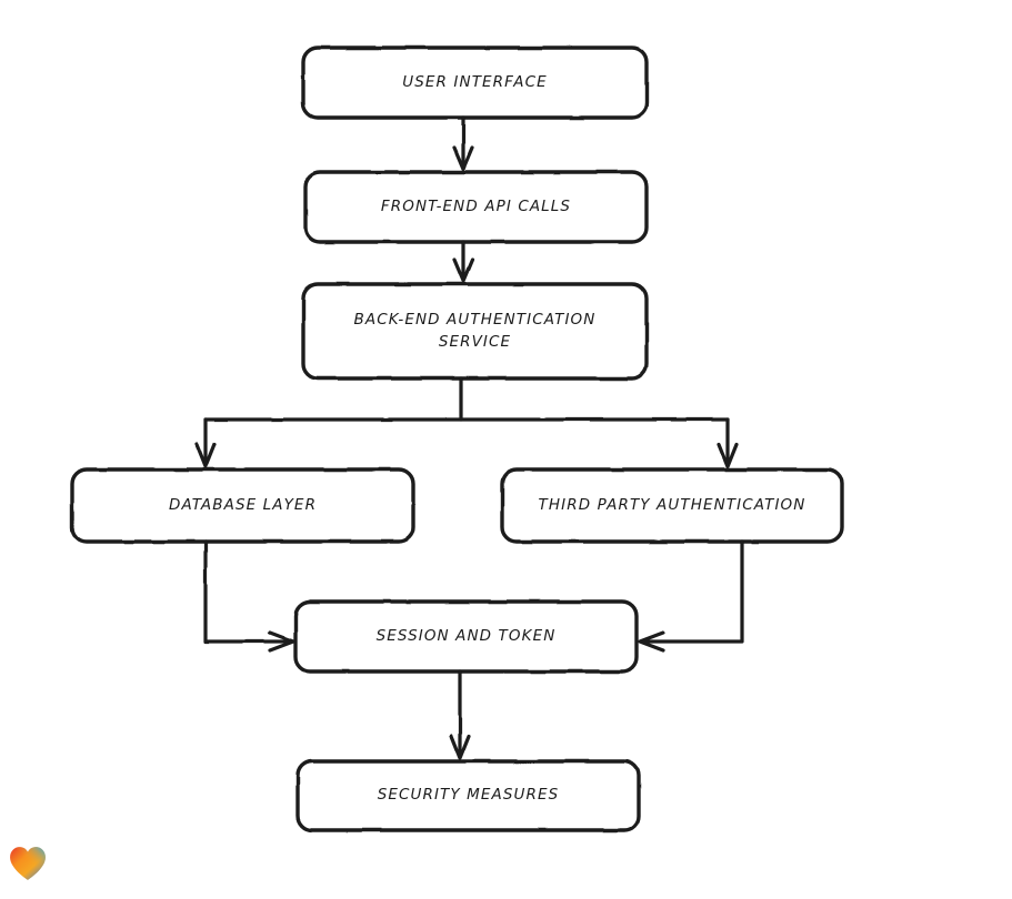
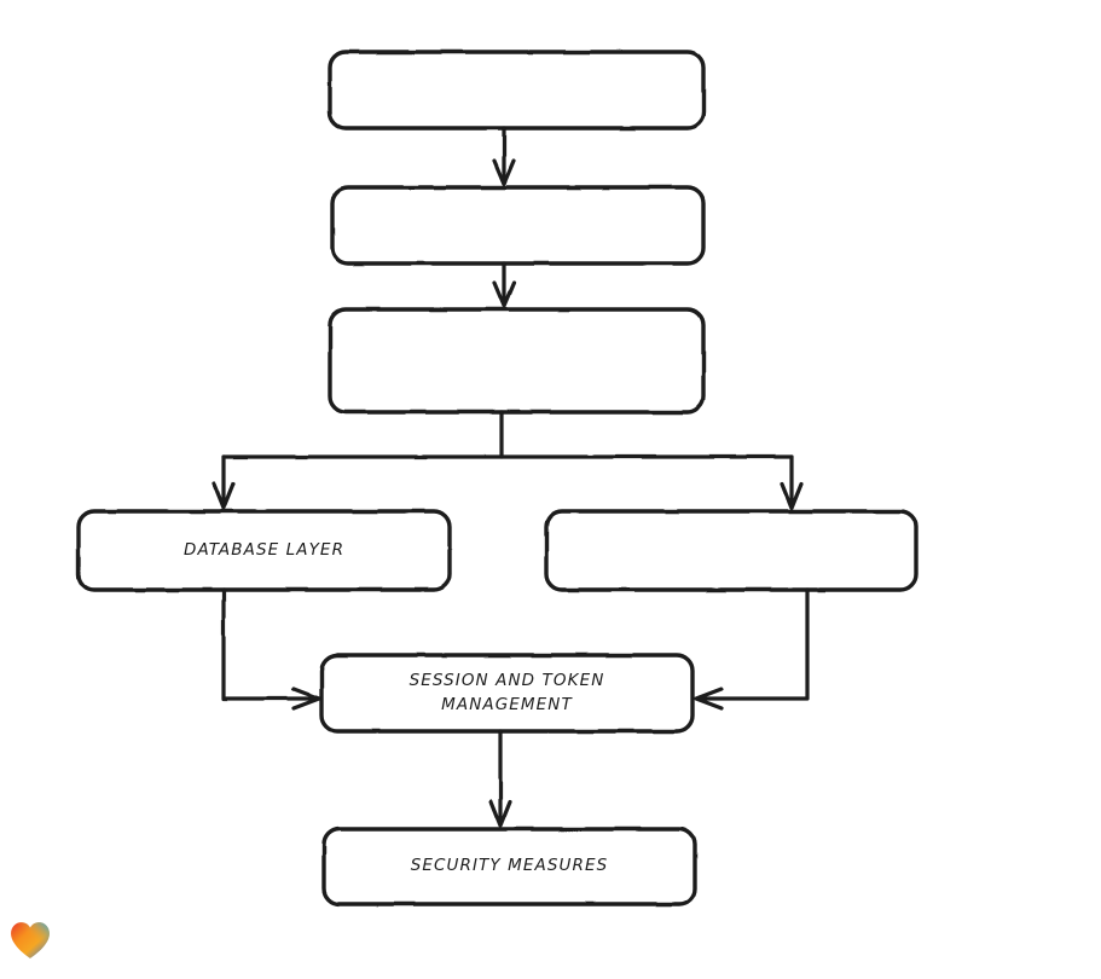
- USER INTERFACE
- FRONT-END API CALLS
- BACK-END AUTHENTICATION
- SERVICE
  DATABASE LAYER
- THIRD PARTY AUTHENTICATION
  SESSION AND TOKEN
+ MANAGEMENT
  SECURITY MEASURES
